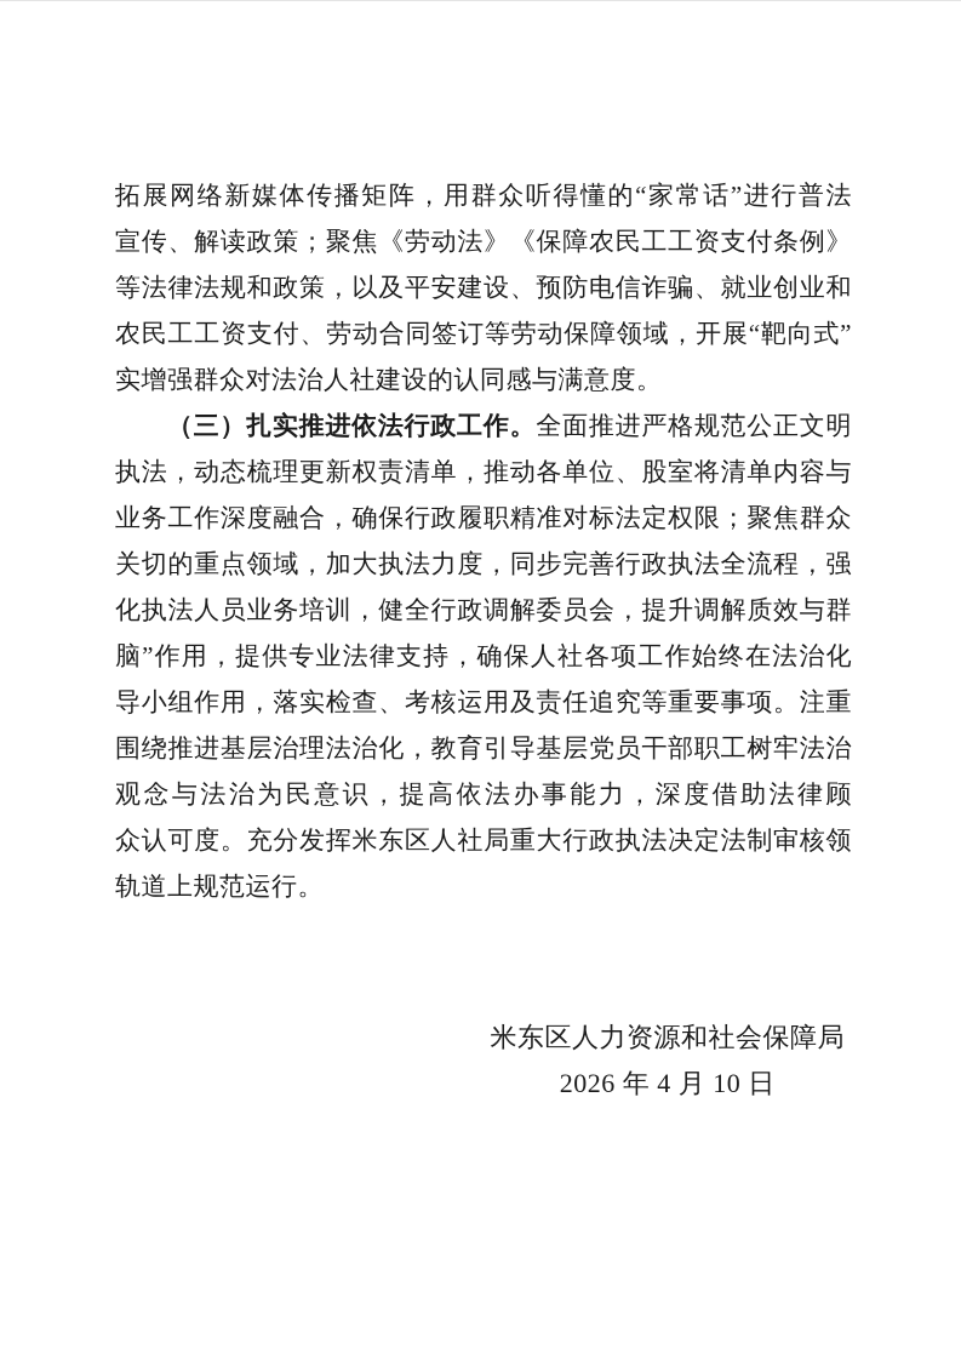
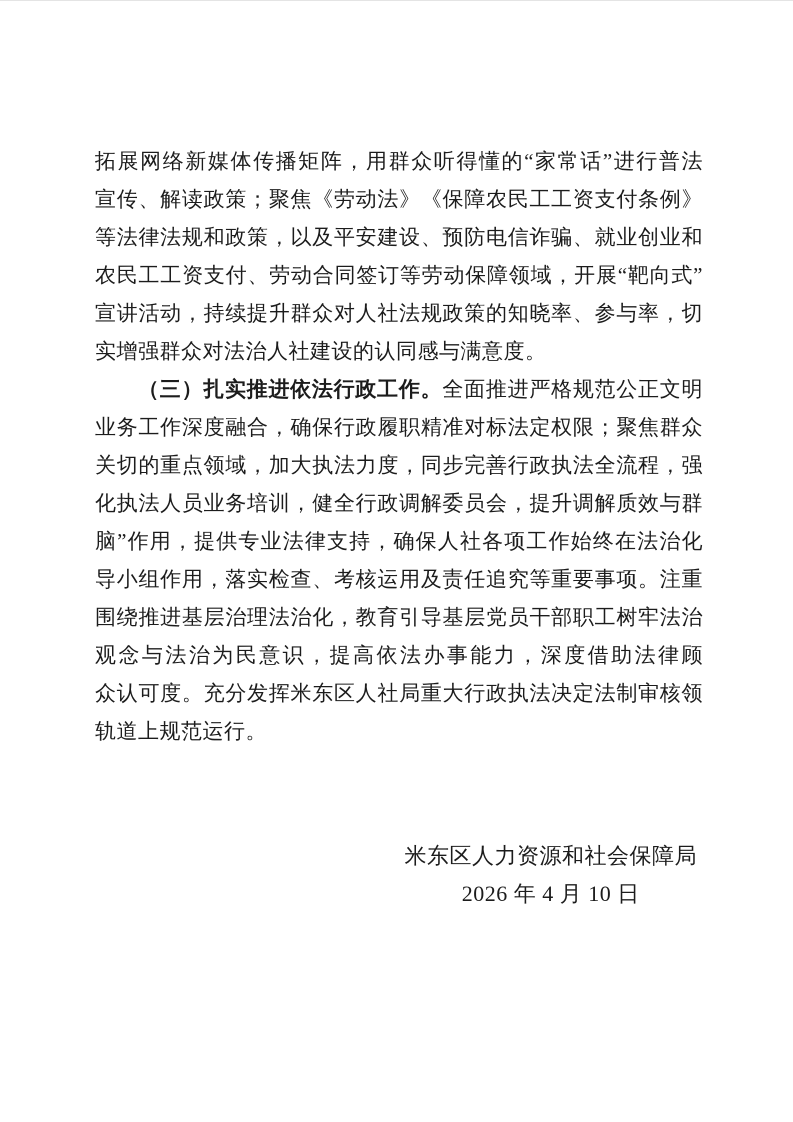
  拓展网络新媒体传播矩阵，用群众听得懂的“家常话”进行普法
  宣传、解读政策；聚焦《劳动法》《保障农民工工资支付条例》
  等法律法规和政策，以及平安建设、预防电信诈骗、就业创业和
  农民工工资支付、劳动合同签订等劳动保障领域，开展“靶向式”
+ 宣讲活动，持续提升群众对人社法规政策的知晓率、参与率，切
  实增强群众对法治人社建设的认同感与满意度。
  （三）扎实推进依法行政工作。全面推进严格规范公正文明
- 执法，动态梳理更新权责清单，推动各单位、股室将清单内容与
  业务工作深度融合，确保行政履职精准对标法定权限；聚焦群众
  关切的重点领域，加大执法力度，同步完善行政执法全流程，强
  化执法人员业务培训，健全行政调解委员会，提升调解质效与群
  脑”作用，提供专业法律支持，确保人社各项工作始终在法治化
  导小组作用，落实检查、考核运用及责任追究等重要事项。注重
  围绕推进基层治理法治化，教育引导基层党员干部职工树牢法治
  观念与法治为民意识，提高依法办事能力，深度借助法律顾
  众认可度。充分发挥米东区人社局重大行政执法决定法制审核领
  轨道上规范运行。
  米东区人力资源和社会保障局
  2026 年 4 月 10 日
